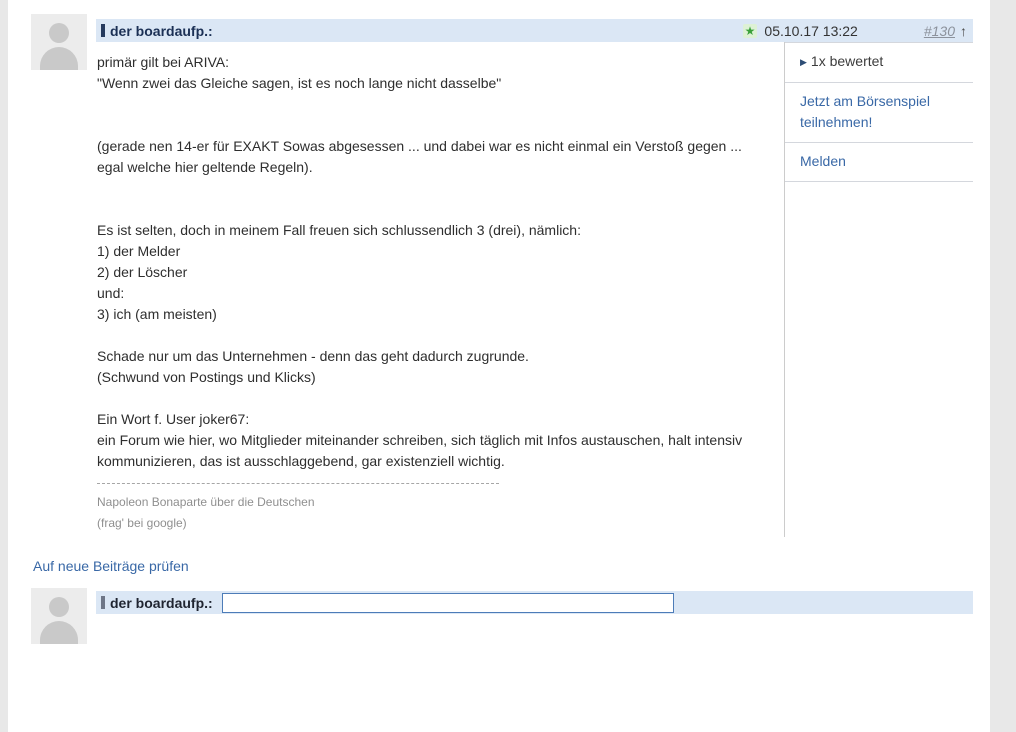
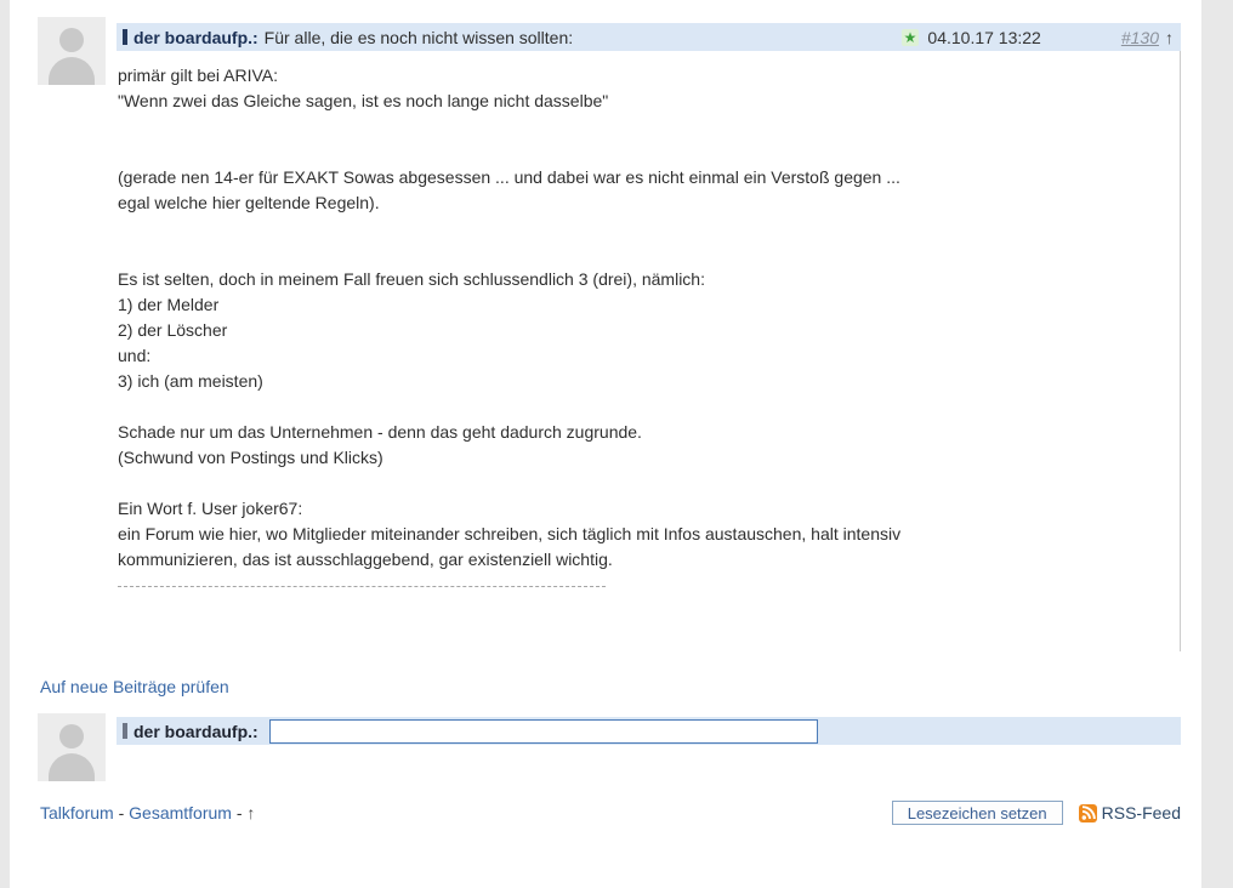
  der boardaufp.:
+ Für alle, die es noch nicht wissen sollten:
  ★
- 05.10.17 13:22
+ 04.10.17 13:22
  #130
  ↑
  primär gilt bei ARIVA:
  "Wenn zwei das Gleiche sagen, ist es noch lange nicht dasselbe"
  (gerade nen 14-er für EXAKT Sowas abgesessen ... und dabei war es nicht einmal ein Verstoß gegen ... egal welche hier geltende Regeln).
  Es ist selten, doch in meinem Fall freuen sich schlussendlich 3 (drei), nämlich:
  1) der Melder
  2) der Löscher
  und:
  3) ich (am meisten)
  Schade nur um das Unternehmen - denn das geht dadurch zugrunde.
  (Schwund von Postings und Klicks)
  Ein Wort f. User joker67:
  ein Forum wie hier, wo Mitglieder miteinander schreiben, sich täglich mit Infos austauschen, halt intensiv kommunizieren, das ist ausschlaggebend, gar existenziell wichtig.
- Napoleon Bonaparte über die Deutschen
- (frag' bei google)
- ▶ 1x bewertet
- Jetzt am Börsenspiel teilnehmen!
- Melden
  Auf neue Beiträge prüfen
  der boardaufp.:
+ Talkforum - Gesamtforum - ↑
+ Lesezeichen setzen
+ RSS-Feed
